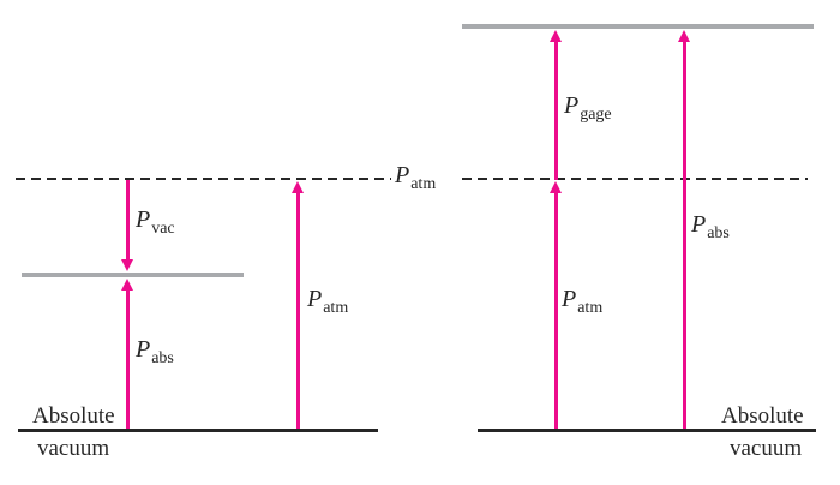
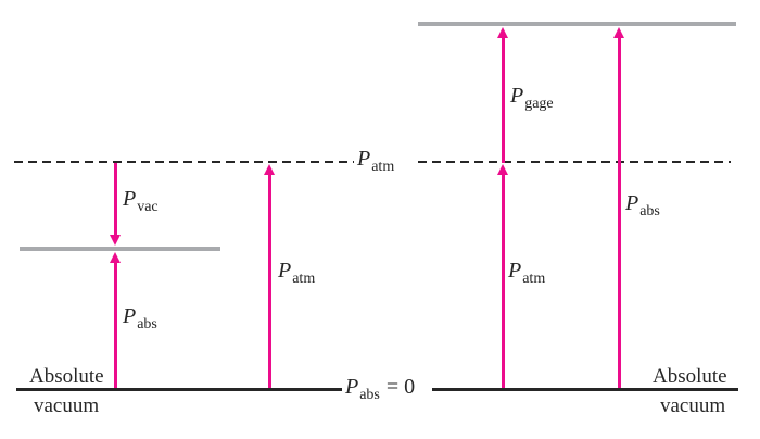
  Pvac
  Pabs
  Patm
  Patm
  Pgage
  Patm
  Pabs
+ Pabs= 0
  Absolute
  vacuum
  Absolute
  vacuum
